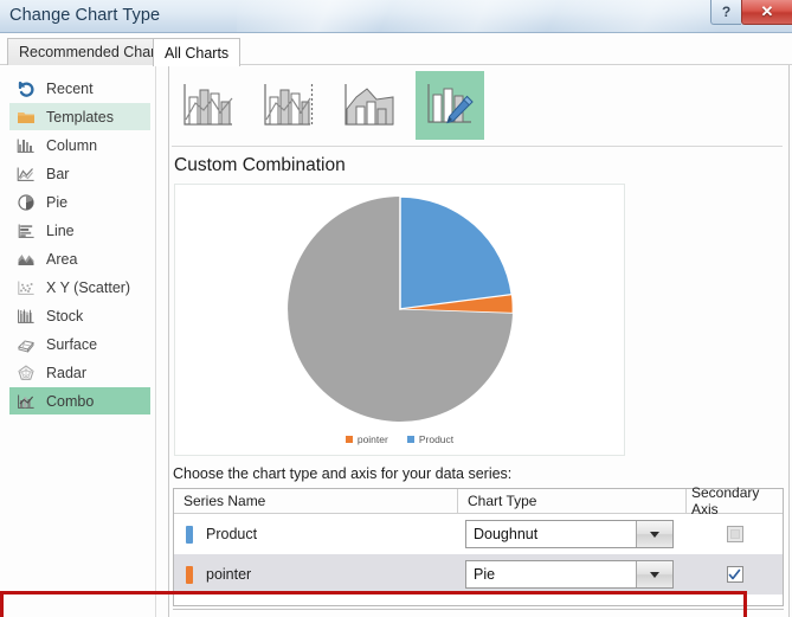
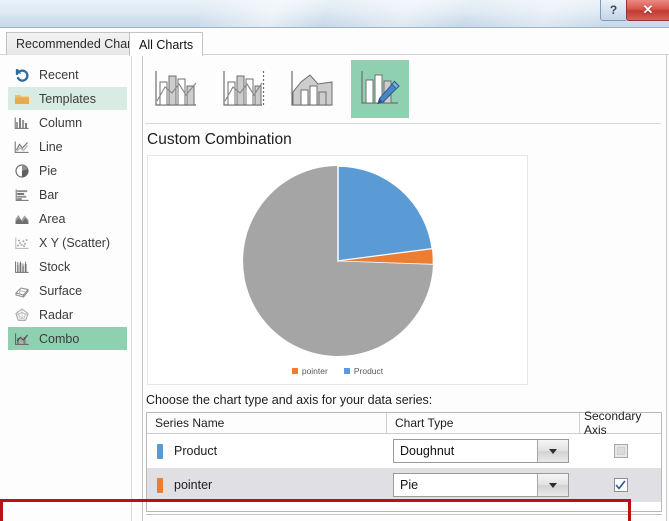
- Change Chart Type
  ?
  ✕
  Recommended Cha
  All Charts
  Recent
  Templates
  Column
- Bar
+ Line
  Pie
- Line
+ Bar
  Area
  X Y (Scatter)
  Stock
  Surface
  Radar
  Combo
  Custom Combination
  pointer
  Product
  Choose the chart type and axis for your data series:
  Series Name
  Chart Type
  Secondary Axis
  Product
  Doughnut
  pointer
  Pie
